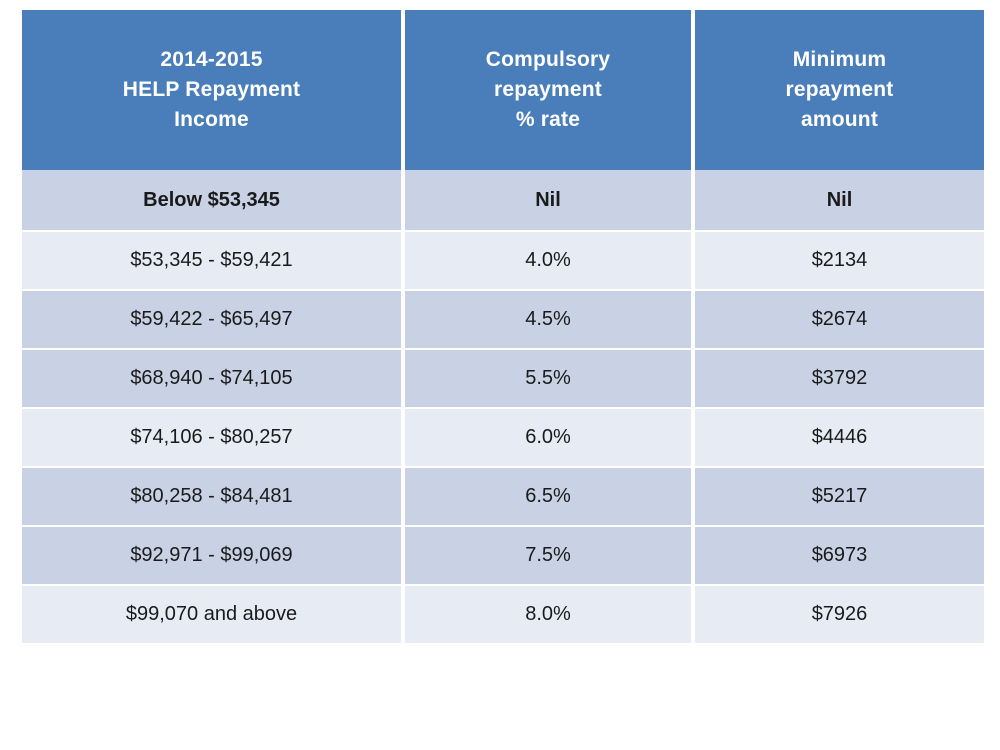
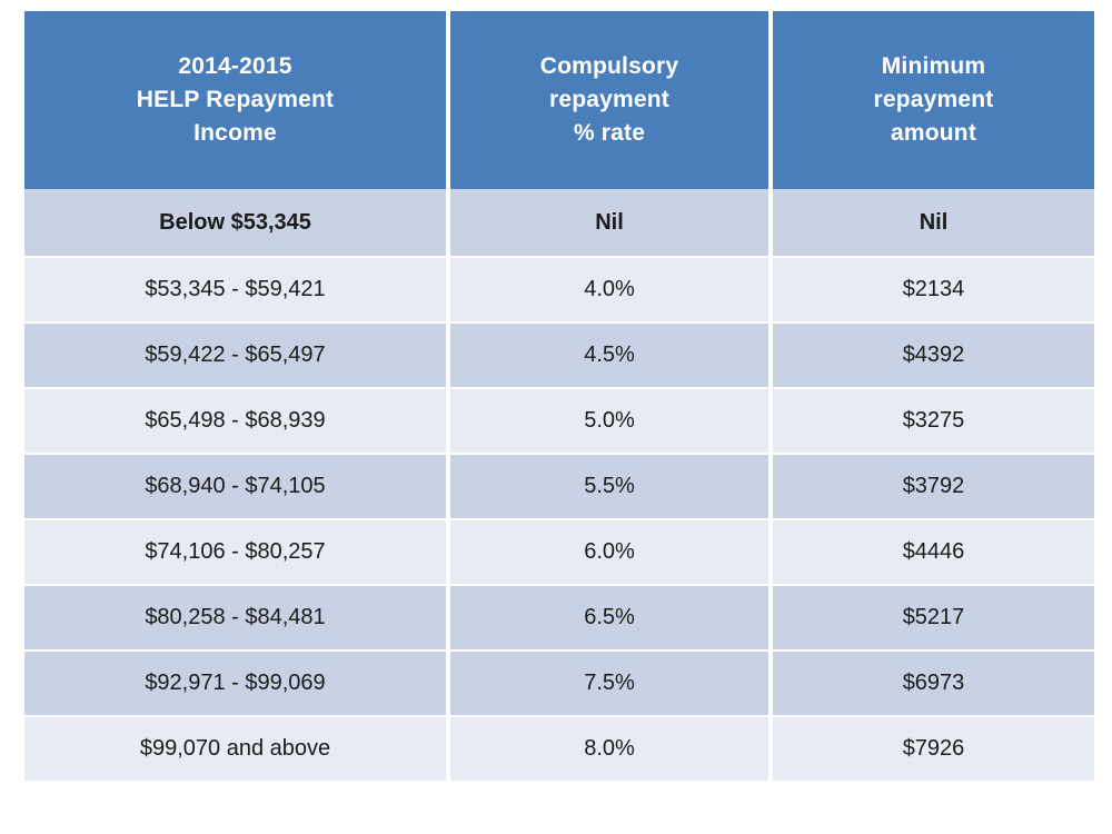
  2014-2015 HELP Repayment Income	Compulsory repayment % rate	Minimum repayment amount
  Below $53,345	Nil	Nil
  $53,345 - $59,421	4.0%	$2134
- $59,422 - $65,497	4.5%	$2674
+ $59,422 - $65,497	4.5%	$4392
+ $65,498 - $68,939	5.0%	$3275
  $68,940 - $74,105	5.5%	$3792
  $74,106 - $80,257	6.0%	$4446
  $80,258 - $84,481	6.5%	$5217
  $92,971 - $99,069	7.5%	$6973
  $99,070 and above	8.0%	$7926
